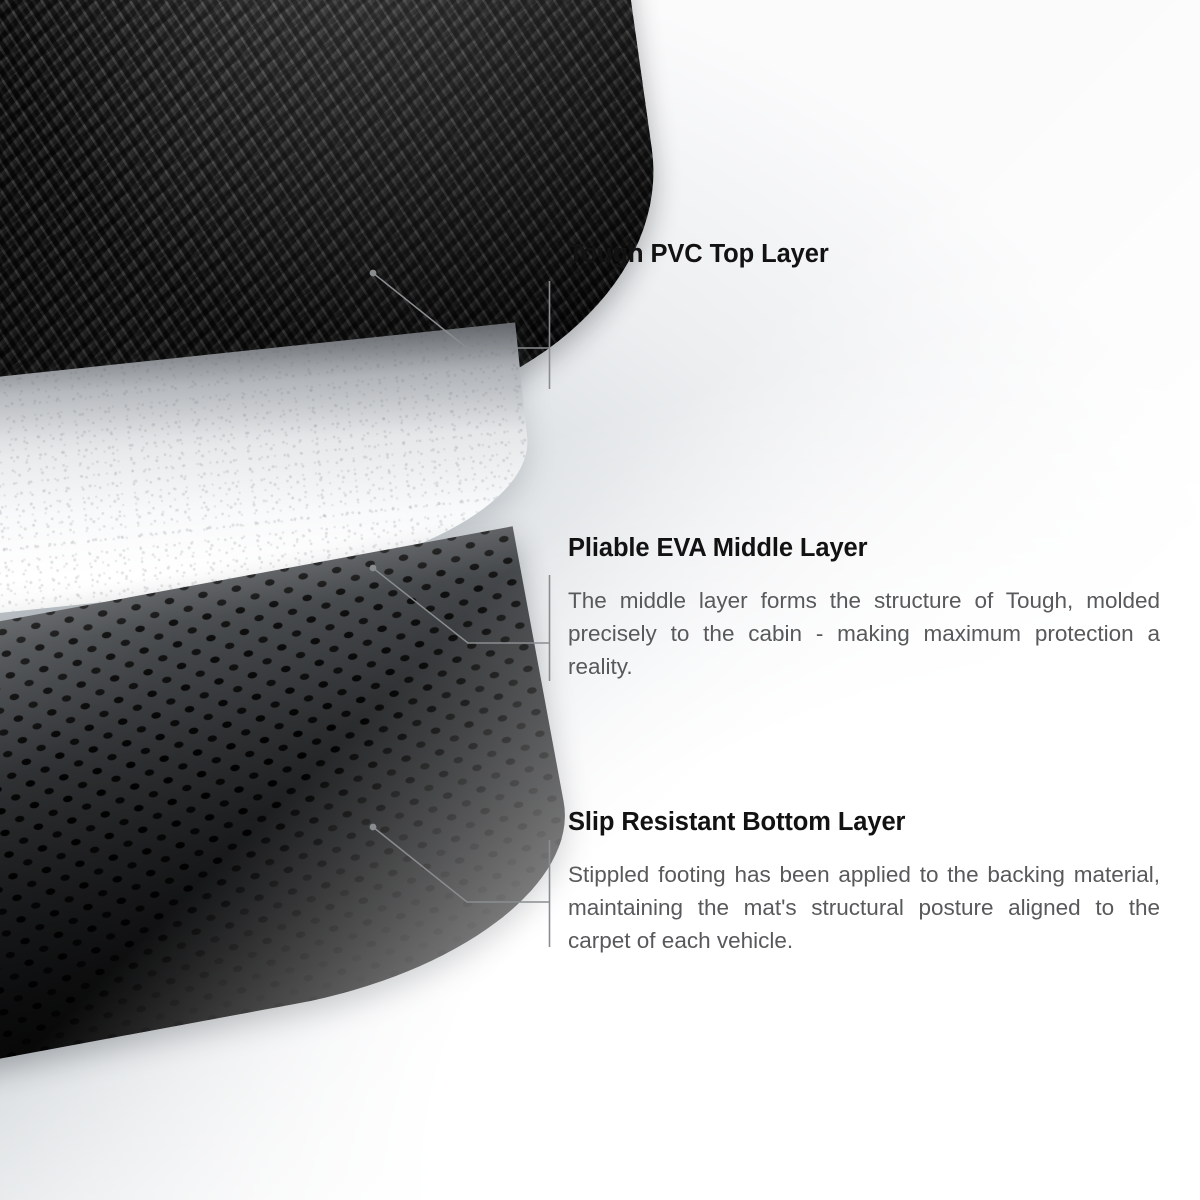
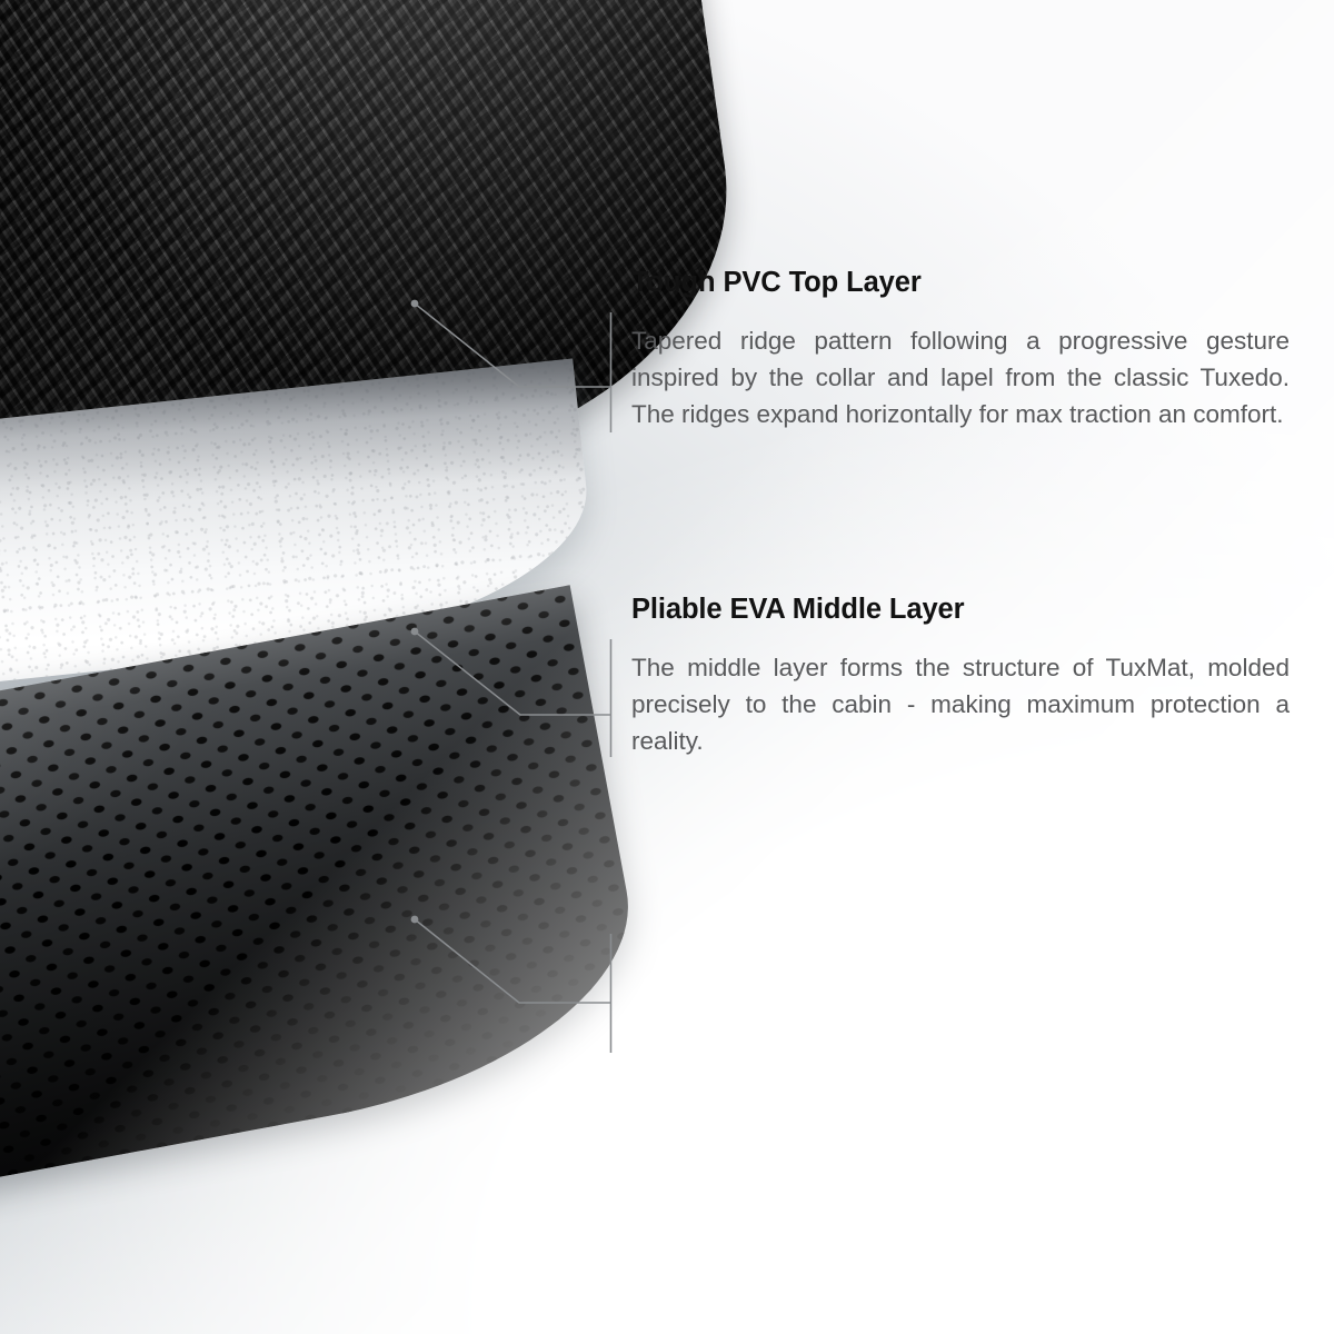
  Tough PVC Top Layer
+ Tapered ridge pattern following a progressive gesture inspired by the collar and lapel from the classic Tuxedo. The ridges expand horizontally for max traction an comfort.
  Pliable EVA Middle Layer
- The middle layer forms the structure of Tough, molded precisely to the cabin - making maximum protection a reality.
+ The middle layer forms the structure of TuxMat, molded precisely to the cabin - making maximum protection a reality.
- Slip Resistant Bottom Layer
- Stippled footing has been applied to the backing material, maintaining the mat's structural posture aligned to the carpet of each vehicle.
